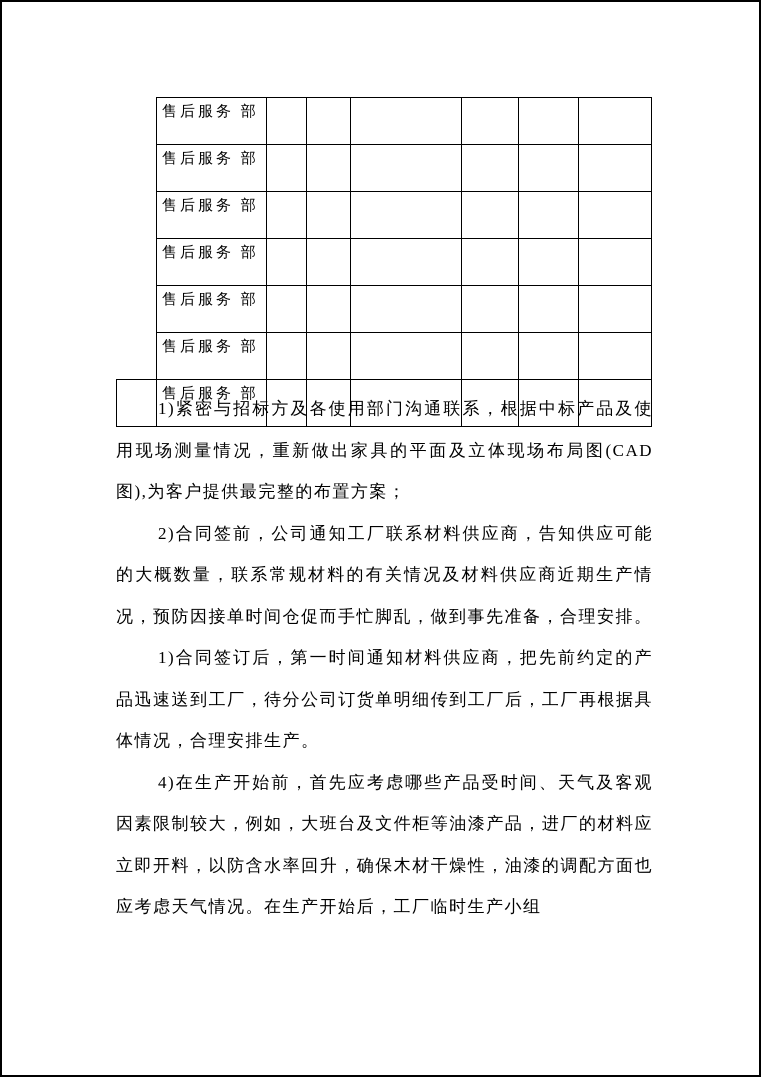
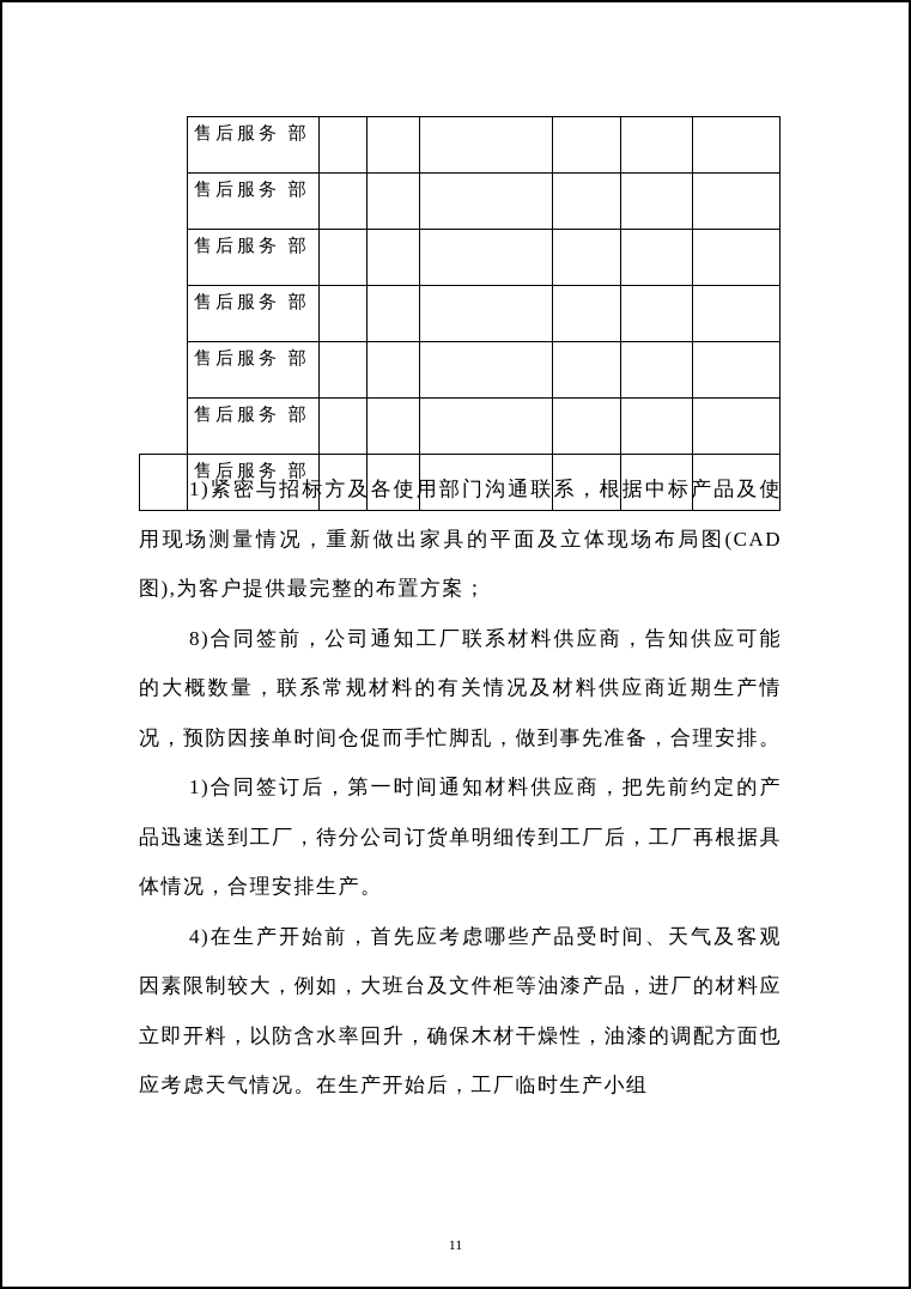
  	售后服务 部
  	售后服务 部
  	售后服务 部
  	售后服务 部
  	售后服务 部
  	售后服务 部
  	售后服务 部
  1)紧密与招标方及各使用部门沟通联系，根据中标产品及使用现场测量情况，重新做出家具的平面及立体现场布局图(CAD图),为客户提供最完整的布置方案；
- 2)合同签前，公司通知工厂联系材料供应商，告知供应可能的大概数量，联系常规材料的有关情况及材料供应商近期生产情况，预防因接单时间仓促而手忙脚乱，做到事先准备，合理安排。
+ 8)合同签前，公司通知工厂联系材料供应商，告知供应可能的大概数量，联系常规材料的有关情况及材料供应商近期生产情况，预防因接单时间仓促而手忙脚乱，做到事先准备，合理安排。
  1)合同签订后，第一时间通知材料供应商，把先前约定的产品迅速送到工厂，待分公司订货单明细传到工厂后，工厂再根据具体情况，合理安排生产。
  4)在生产开始前，首先应考虑哪些产品受时间、天气及客观因素限制较大，例如，大班台及文件柜等油漆产品，进厂的材料应立即开料，以防含水率回升，确保木材干燥性，油漆的调配方面也应考虑天气情况。在生产开始后，工厂临时生产小组
+ 11
